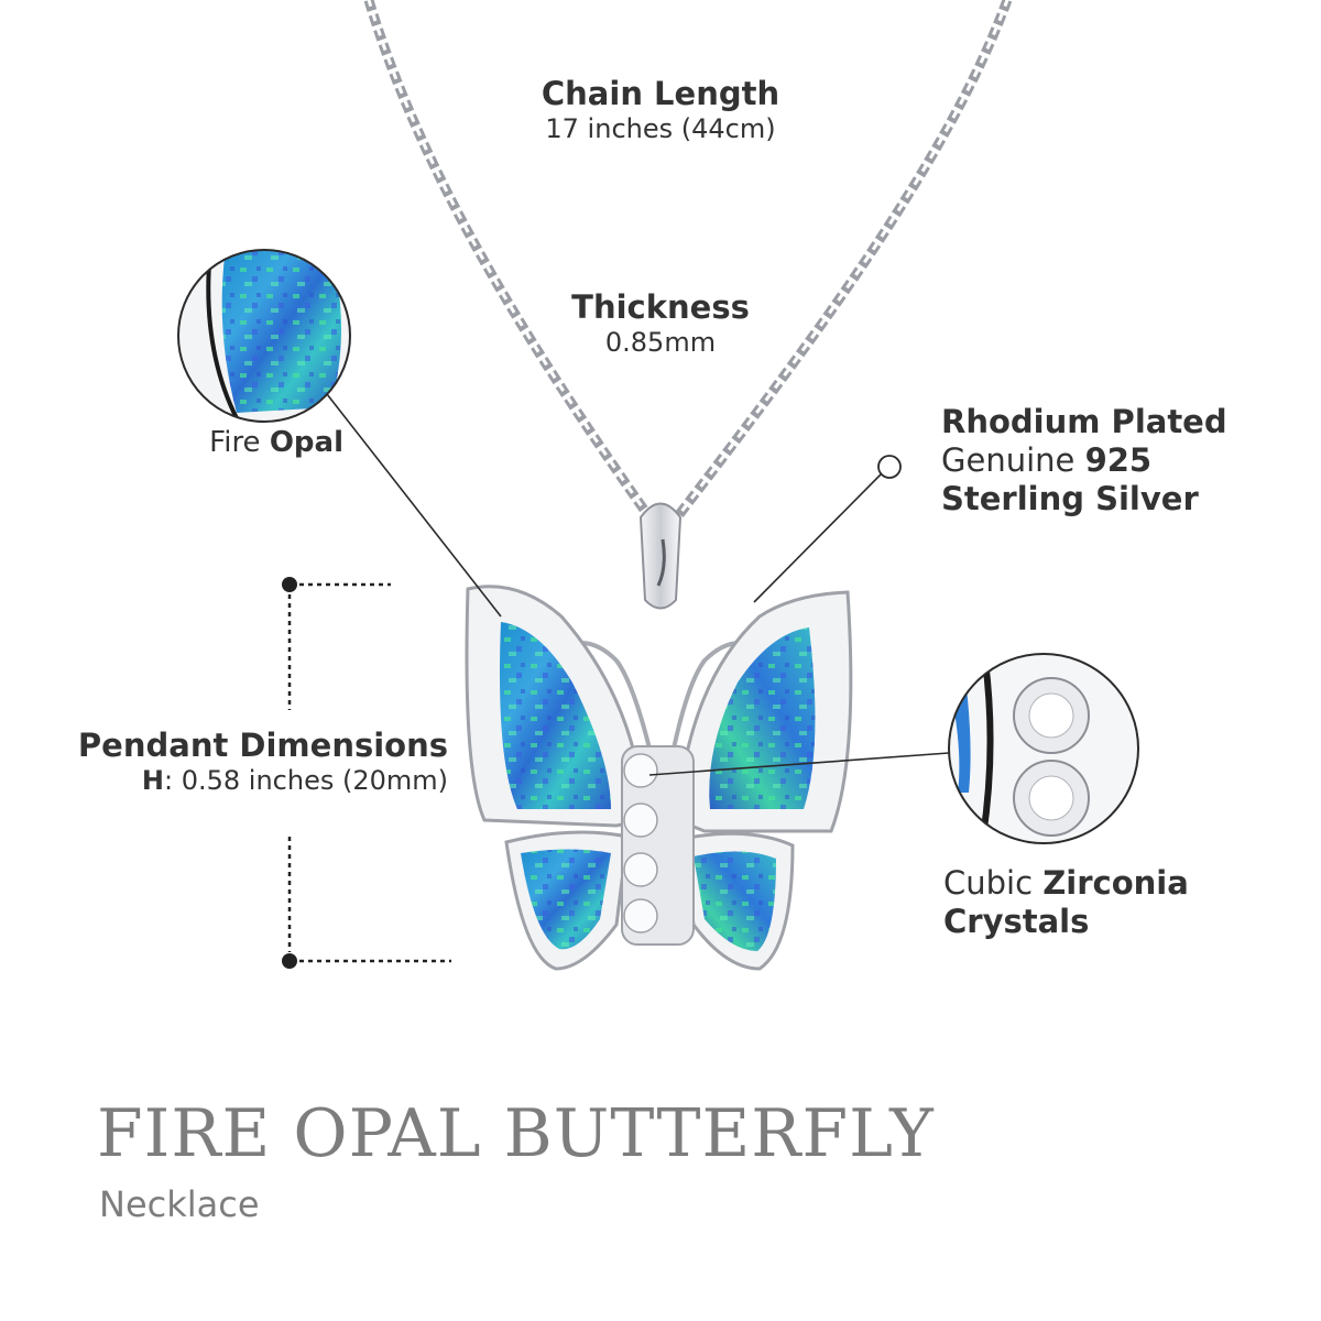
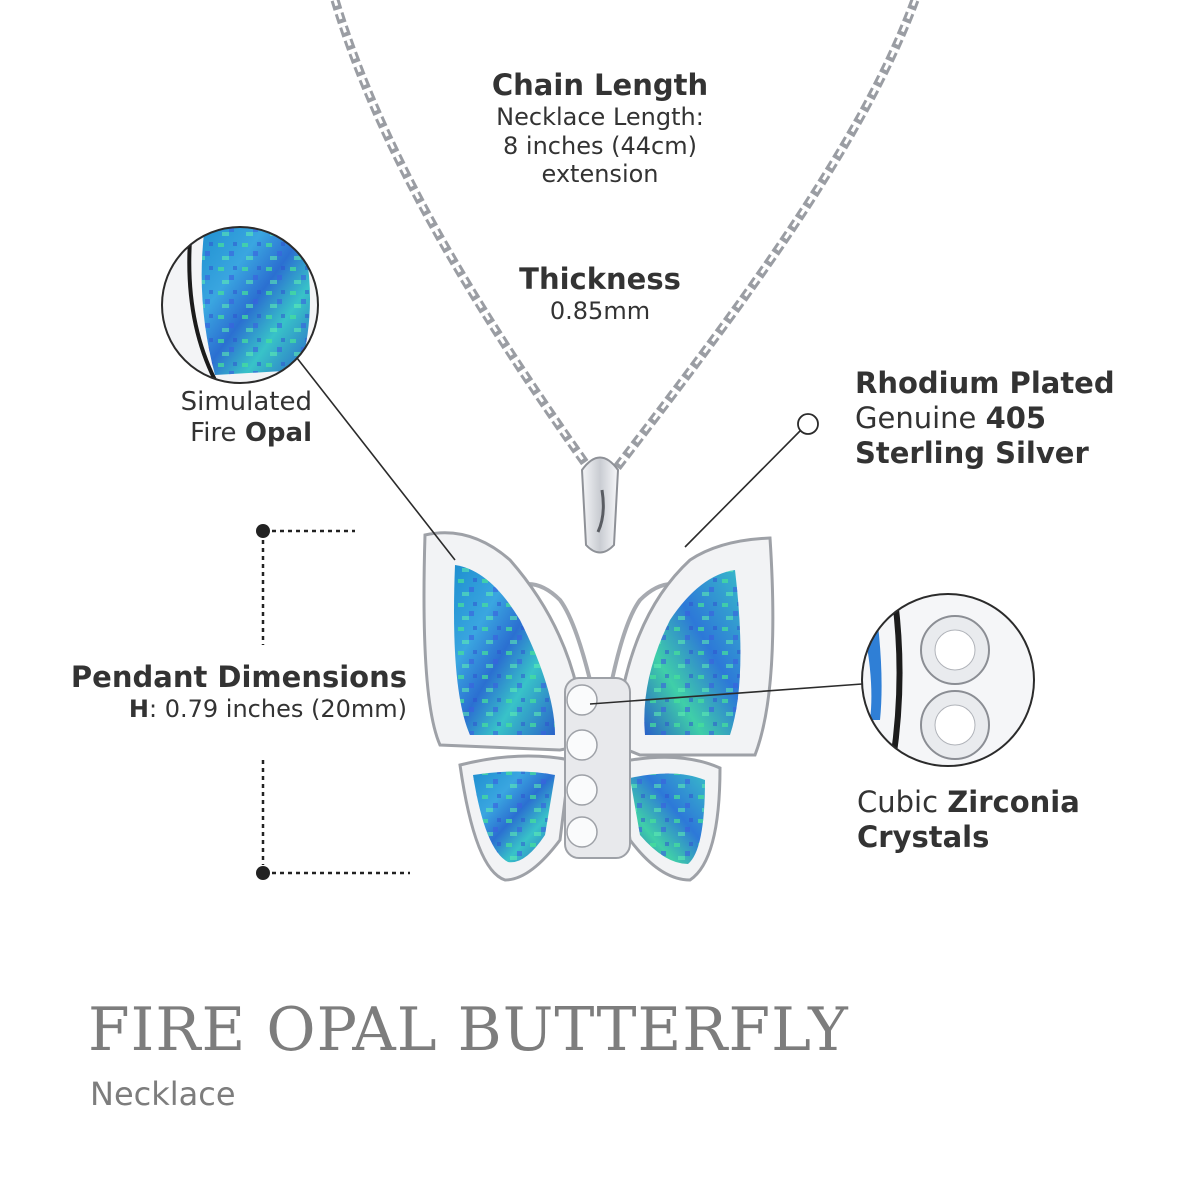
  Chain Length
+ Necklace Length:
- 17 inches (44cm)
+ 8 inches (44cm)
+ extension
  Thickness
  0.85mm
  Rhodium Plated
- Genuine 925
+ Genuine 405
  Sterling Silver
+ Simulated
  Fire Opal
  Pendant Dimensions
- H: 0.58 inches (20mm)
+ H: 0.79 inches (20mm)
  Cubic Zirconia
  Crystals
  FIRE OPAL BUTTERFLY
  Necklace
